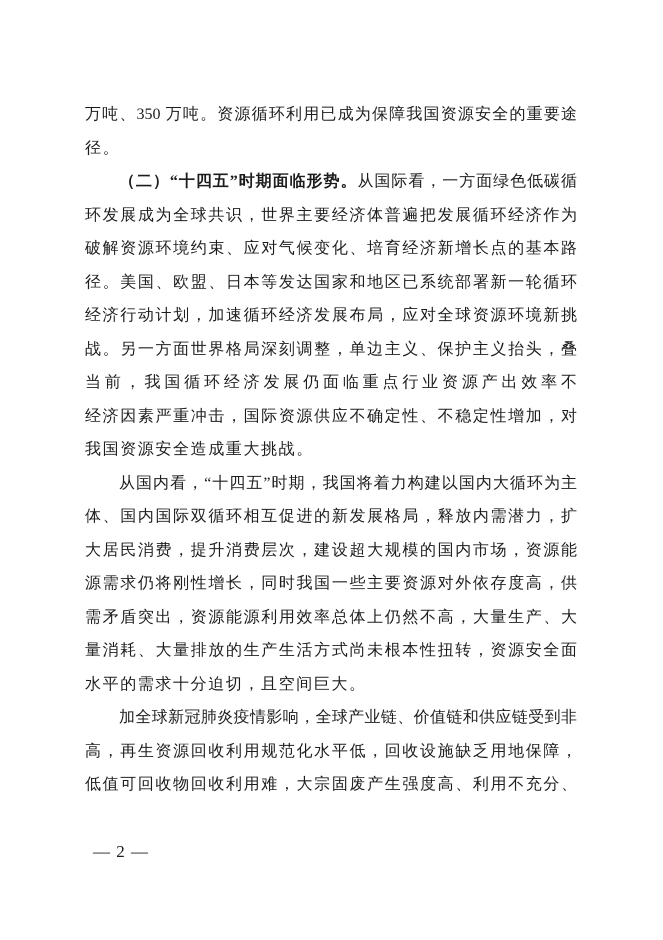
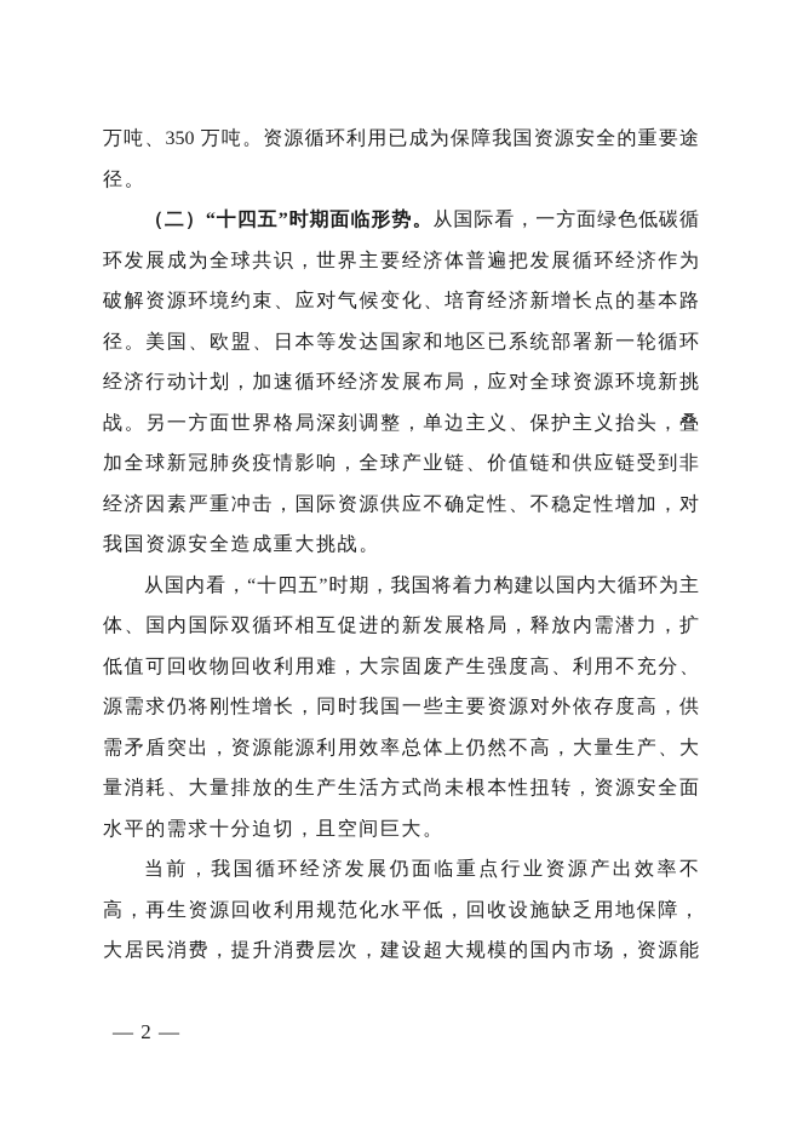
  万吨、350 万吨。资源循环利用已成为保障我国资源安全的重要途
  径。
  （二）“十四五”时期面临形势。从国际看，一方面绿色低碳循
  环发展成为全球共识，世界主要经济体普遍把发展循环经济作为
  破解资源环境约束、应对气候变化、培育经济新增长点的基本路
  径。美国、欧盟、日本等发达国家和地区已系统部署新一轮循环
  经济行动计划，加速循环经济发展布局，应对全球资源环境新挑
  战。另一方面世界格局深刻调整，单边主义、保护主义抬头，叠
- 当前，我国循环经济发展仍面临重点行业资源产出效率不
+ 加全球新冠肺炎疫情影响，全球产业链、价值链和供应链受到非
  经济因素严重冲击，国际资源供应不确定性、不稳定性增加，对
  我国资源安全造成重大挑战。
  从国内看，“十四五”时期，我国将着力构建以国内大循环为主
  体、国内国际双循环相互促进的新发展格局，释放内需潜力，扩
- 大居民消费，提升消费层次，建设超大规模的国内市场，资源能
+ 低值可回收物回收利用难，大宗固废产生强度高、利用不充分、
  源需求仍将刚性增长，同时我国一些主要资源对外依存度高，供
  需矛盾突出，资源能源利用效率总体上仍然不高，大量生产、大
  量消耗、大量排放的生产生活方式尚未根本性扭转，资源安全面
  水平的需求十分迫切，且空间巨大。
- 加全球新冠肺炎疫情影响，全球产业链、价值链和供应链受到非
+ 当前，我国循环经济发展仍面临重点行业资源产出效率不
  高，再生资源回收利用规范化水平低，回收设施缺乏用地保障，
- 低值可回收物回收利用难，大宗固废产生强度高、利用不充分、
+ 大居民消费，提升消费层次，建设超大规模的国内市场，资源能
  — 2 —
